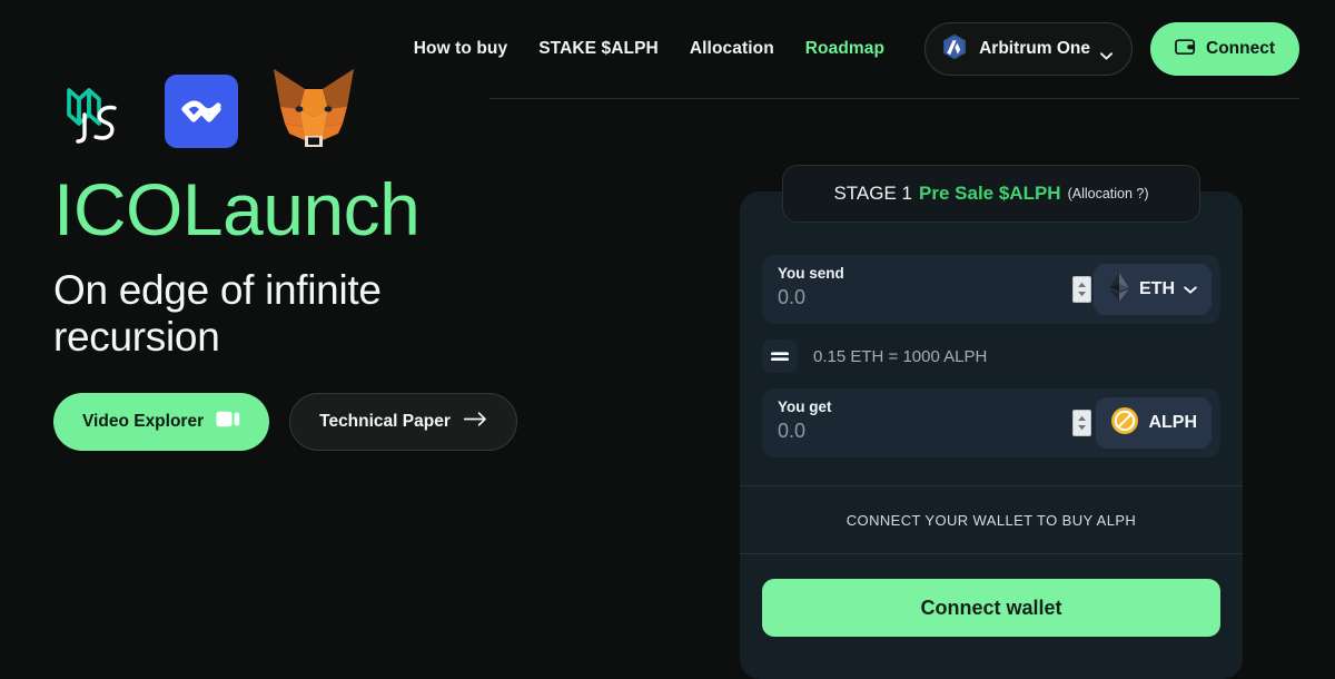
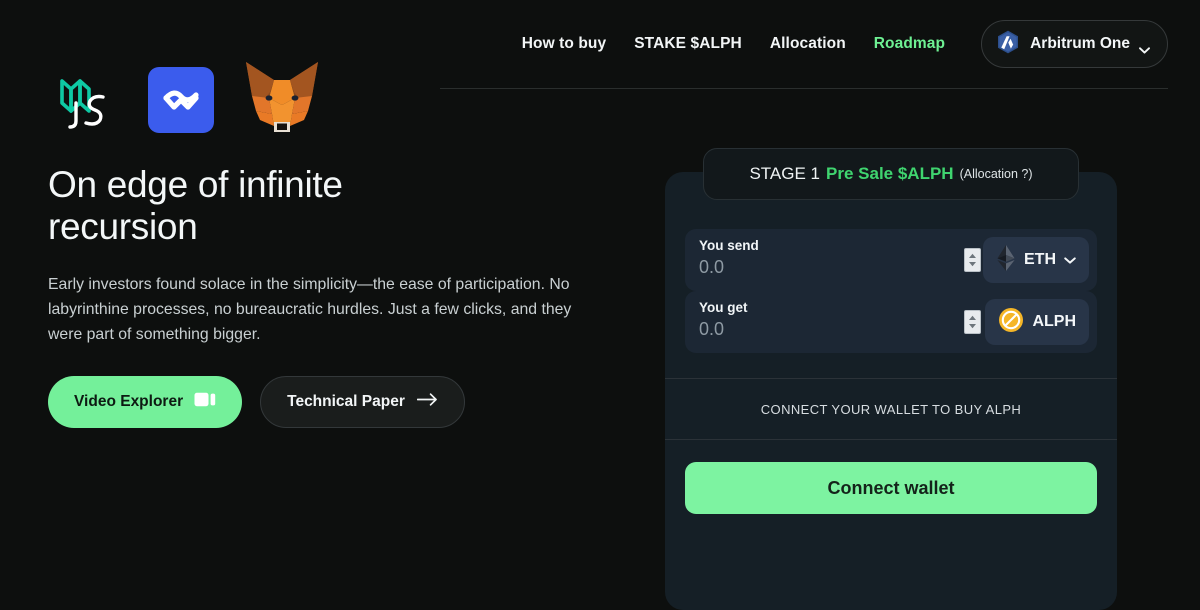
  How to buy
  STAKE $ALPH
  Allocation
  Roadmap
  Arbitrum One
- Connect
- ICOLaunch
  On edge of infinite recursion
+ Early investors found solace in the simplicity—the ease of participation. No labyrinthine processes, no bureaucratic hurdles. Just a few clicks, and they were part of something bigger.
  Video Explorer
  Technical Paper
  STAGE 1
  Pre Sale $ALPH
  (Allocation ?)
  You send
  0.0
  ETH
- 0.15 ETH = 1000 ALPH
  You get
  0.0
  ALPH
  CONNECT YOUR WALLET TO BUY ALPH
  Connect wallet
